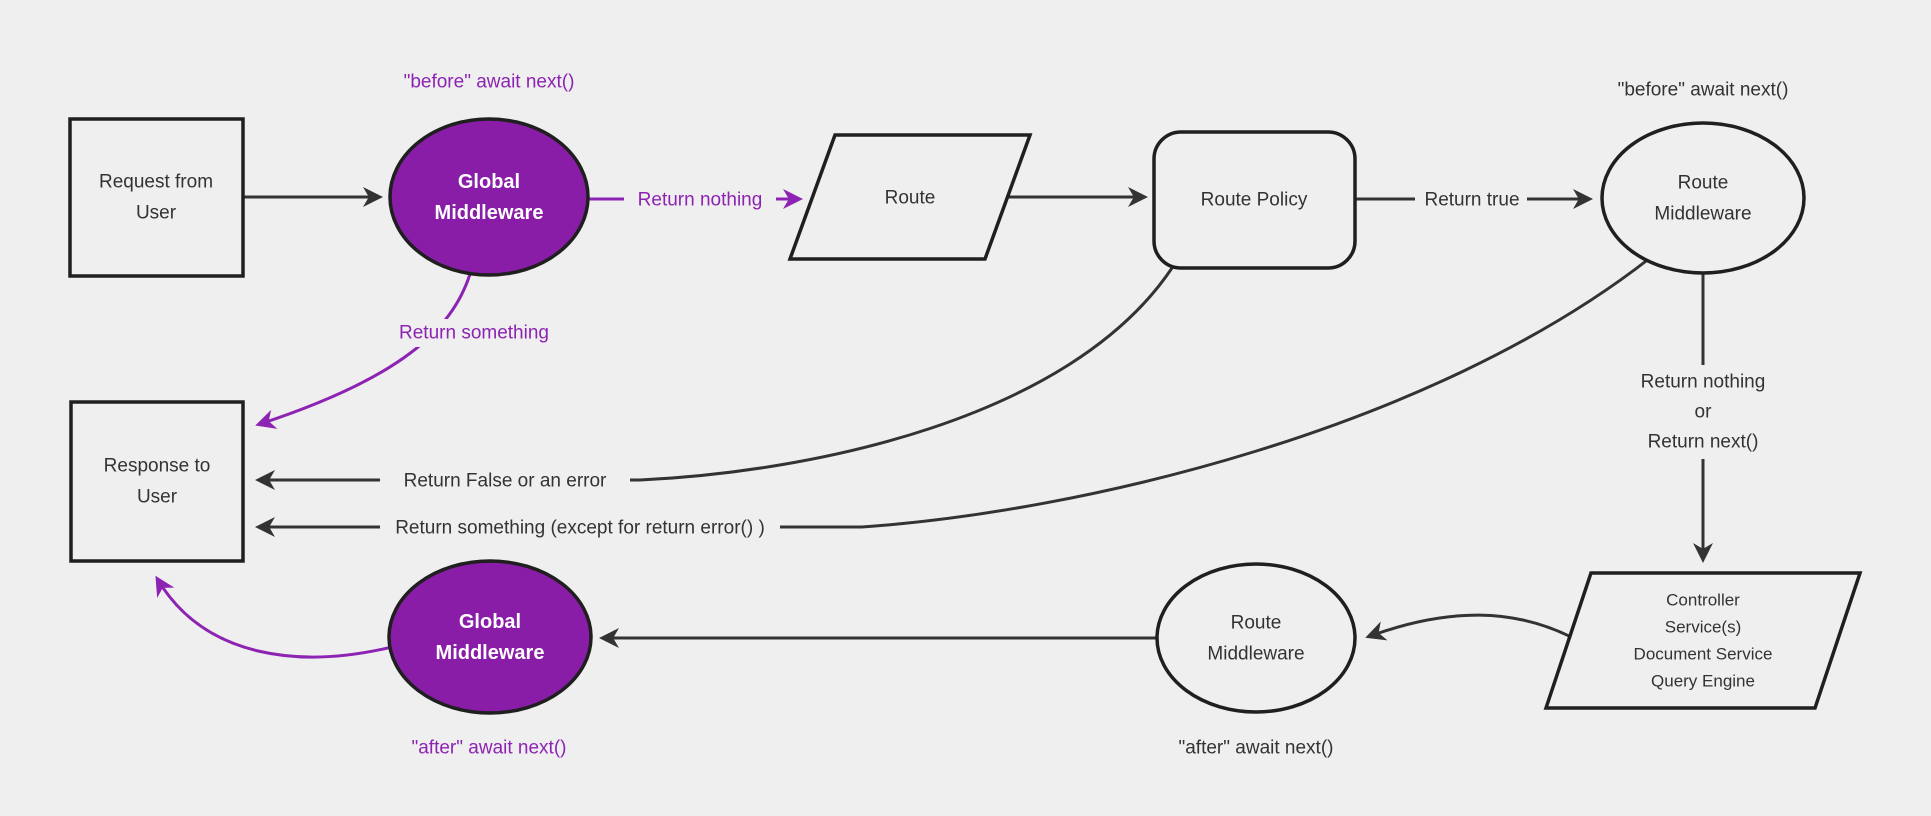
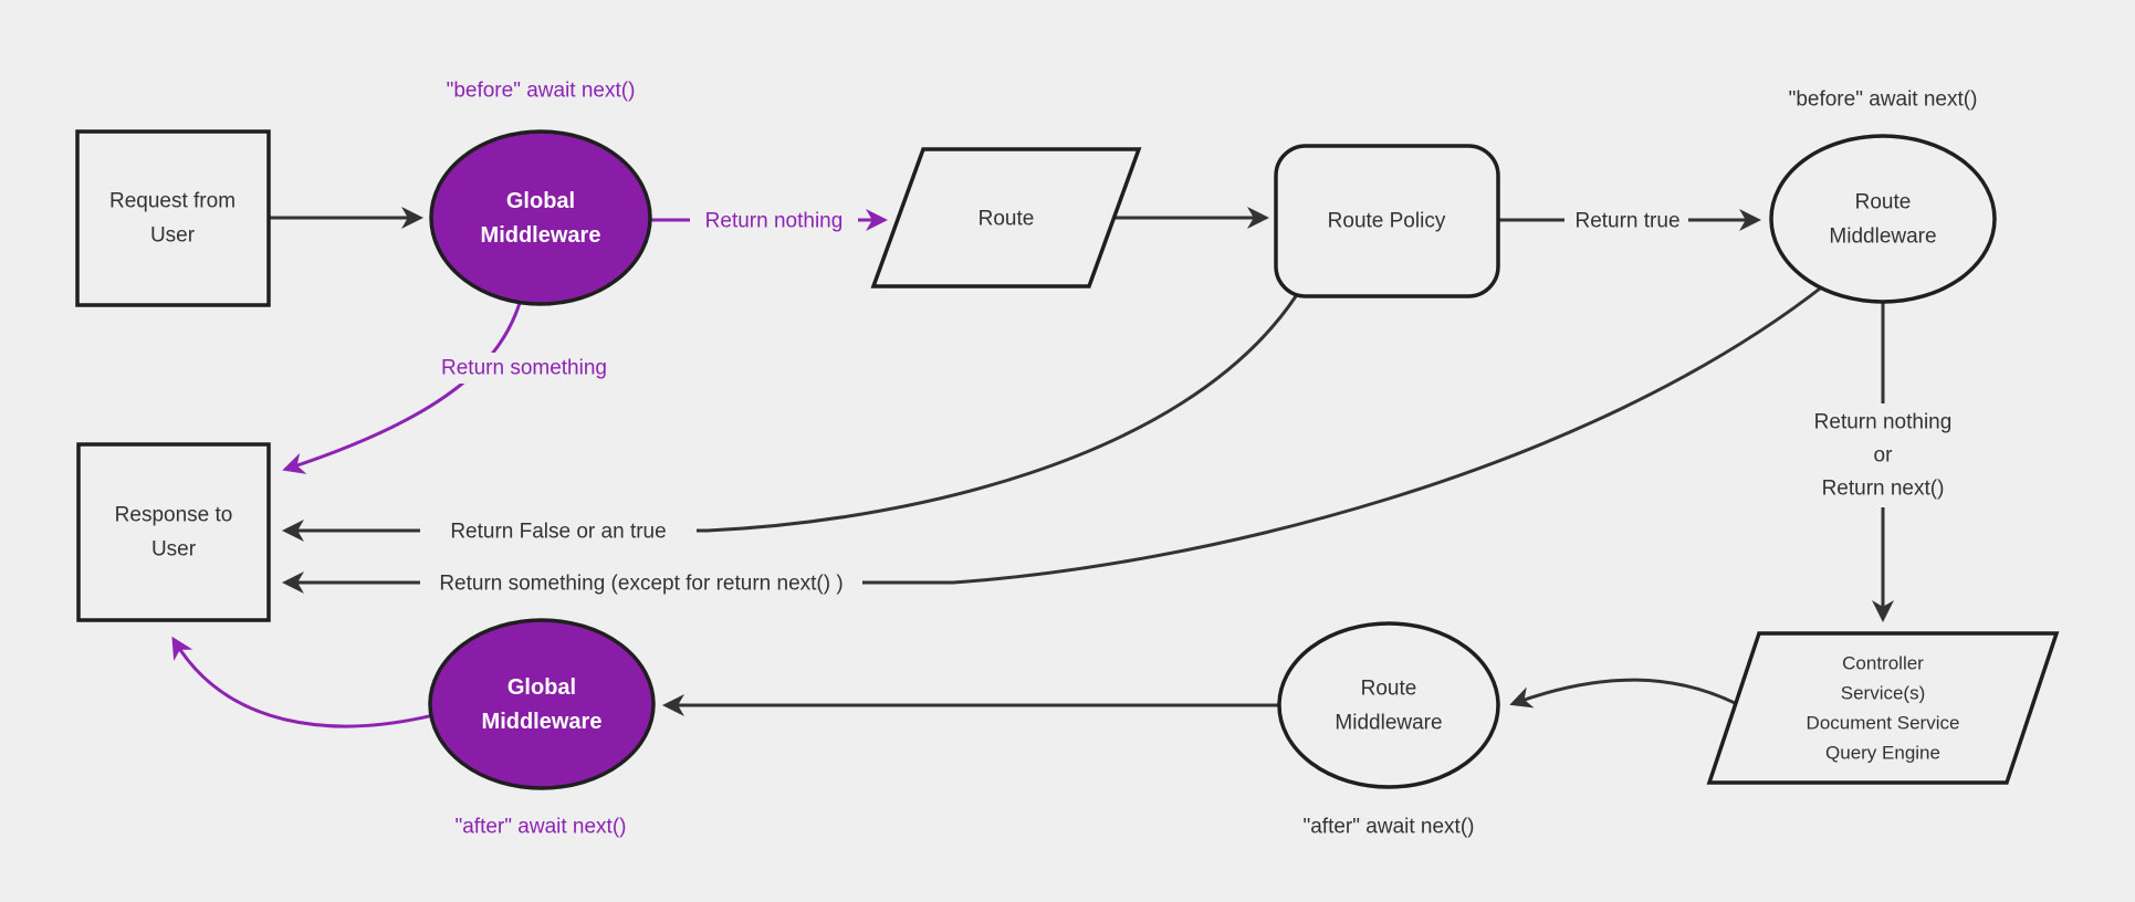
  Return nothing
  Return true
  Return something
- Return False or an error
+ Return False or an true
- Return something (except for return error() )
+ Return something (except for return next() )
  Return nothing
  or
  Return next()
  Request from
  User
  Global
  Middleware
  Route
  Route Policy
  Route
  Middleware
  Controller
  Service(s)
  Document Service
  Query Engine
  Route
  Middleware
  Global
  Middleware
  Response to
  User
  "before" await next()
  "before" await next()
  "after" await next()
  "after" await next()
